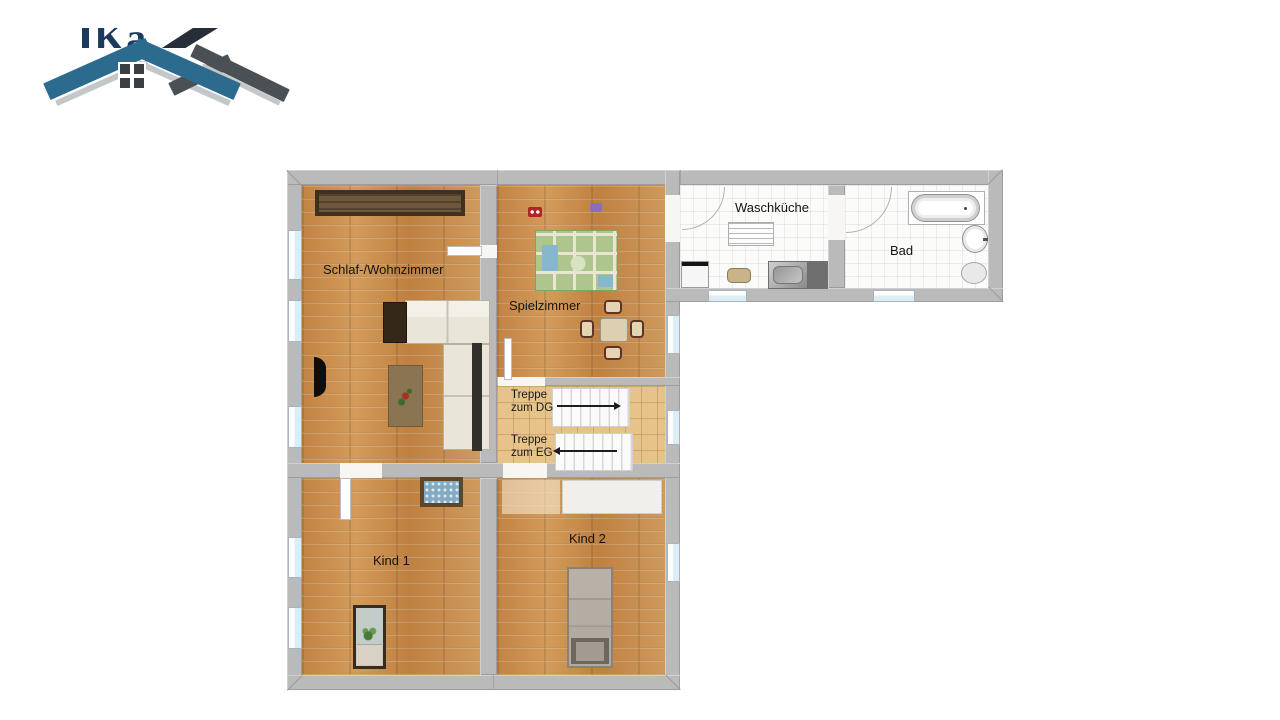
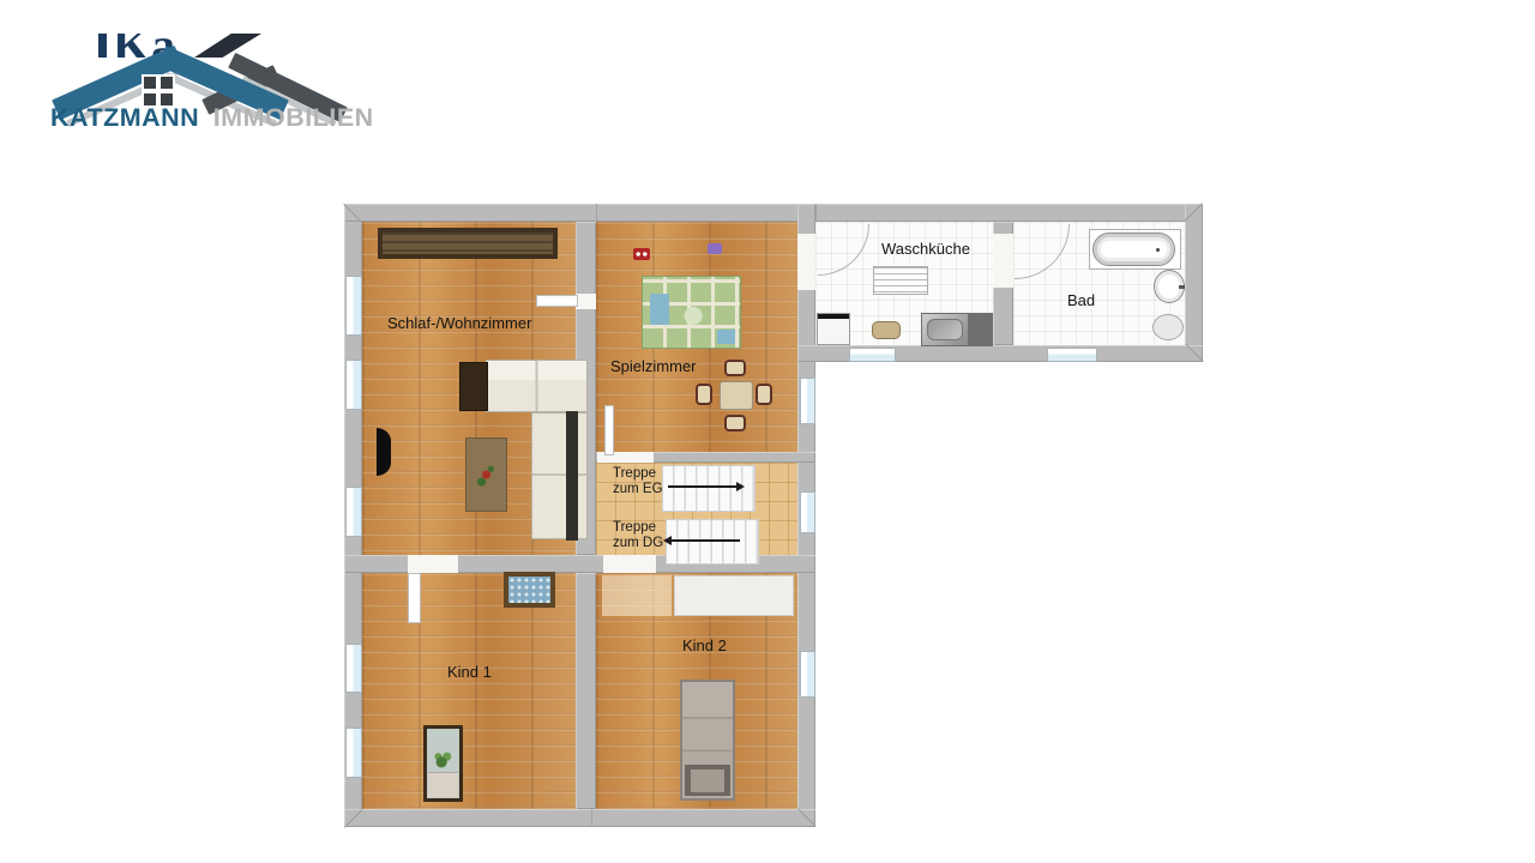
  Ka
+ KATZMANN IMMOBILIEN
  Schlaf-/Wohnzimmer
  Spielzimmer
  Waschküche
  Bad
  Kind 1
  Kind 2
  Treppe
- zum DG
+ zum EG
  Treppe
- zum EG
+ zum DG
